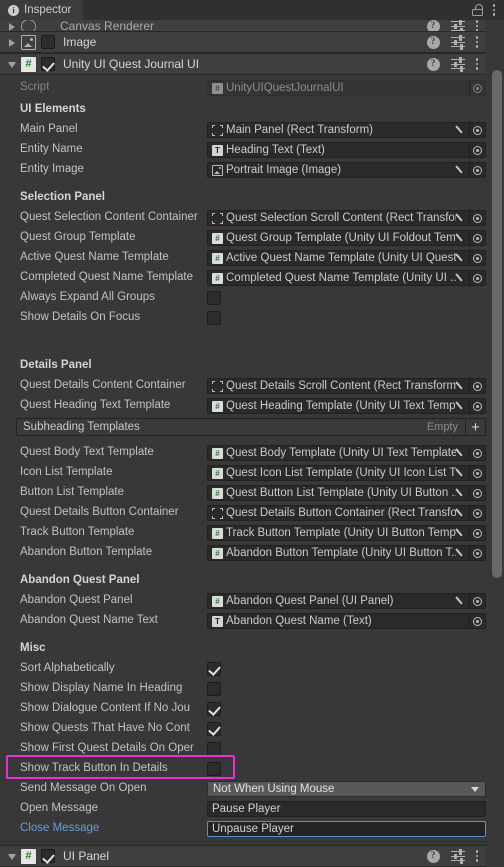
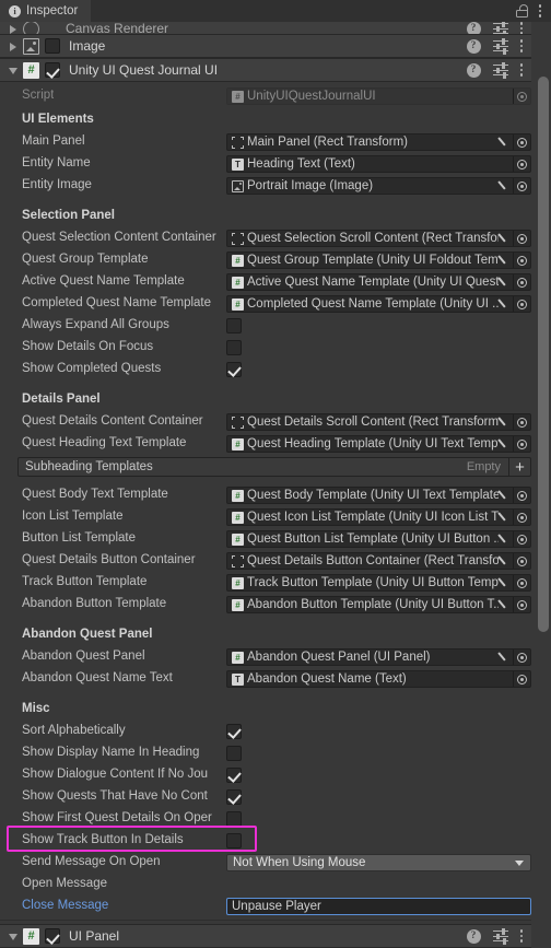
  i
  Inspector
  Canvas Renderer
  ?
  Image
  ?
  #
  Unity UI Quest Journal UI
  ?
  Script
  #
  UnityUIQuestJournalUI
  UI Elements
  Main Panel
  Main Panel (Rect Transform)
  Entity Name
  T
  Heading Text (Text)
  Entity Image
  Portrait Image (Image)
  Selection Panel
  Quest Selection Content Container
  Quest Selection Scroll Content (Rect Transfo
  Quest Group Template
  #
  Quest Group Template (Unity UI Foldout Tem
  Active Quest Name Template
  #
  Active Quest Name Template (Unity UI Quest
  Completed Quest Name Template
  #
  Completed Quest Name Template (Unity UI ..
  Always Expand All Groups
  Show Details On Focus
+ Show Completed Quests
  Details Panel
  Quest Details Content Container
  Quest Details Scroll Content (Rect Transform
  Quest Heading Text Template
  #
  Quest Heading Template (Unity UI Text Temp
  Subheading Templates
  Empty
  +
  Quest Body Text Template
  #
  Quest Body Template (Unity UI Text Template
  Icon List Template
  #
  Quest Icon List Template (Unity UI Icon List T
  Button List Template
  #
  Quest Button List Template (Unity UI Button .
  Quest Details Button Container
  Quest Details Button Container (Rect Transfo
  Track Button Template
  #
  Track Button Template (Unity UI Button Temp
  Abandon Button Template
  #
  Abandon Button Template (Unity UI Button T.
  Abandon Quest Panel
  Abandon Quest Panel
  #
  Abandon Quest Panel (UI Panel)
  Abandon Quest Name Text
  T
  Abandon Quest Name (Text)
  Misc
  Sort Alphabetically
  Show Display Name In Heading
  Show Dialogue Content If No Jou
  Show Quests That Have No Cont
  Show First Quest Details On Oper
  Show Track Button In Details
  Send Message On Open
  Not When Using Mouse
  Open Message
- Pause Player
  Close Message
  Unpause Player
  #
  UI Panel
  ?
